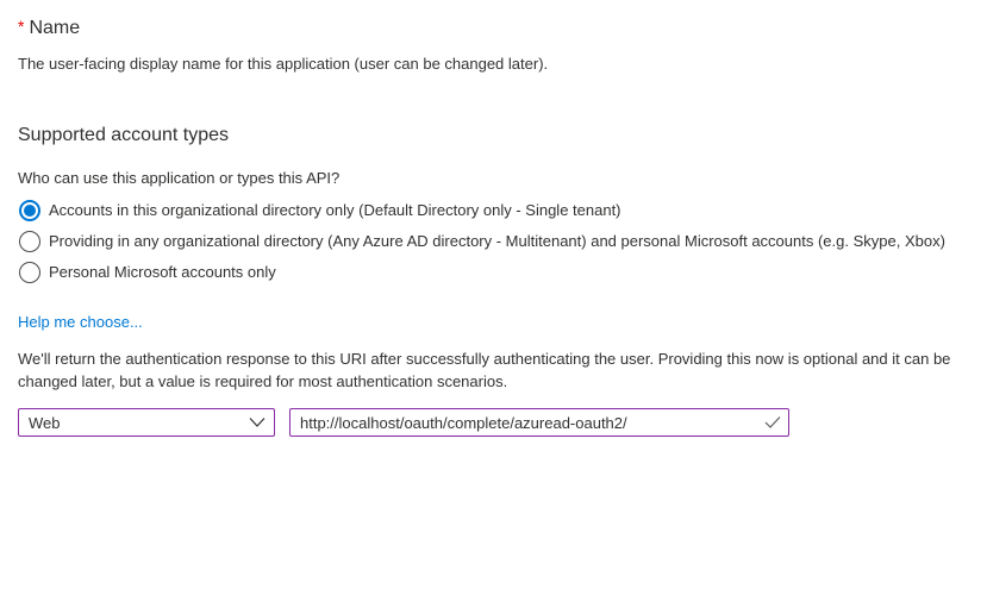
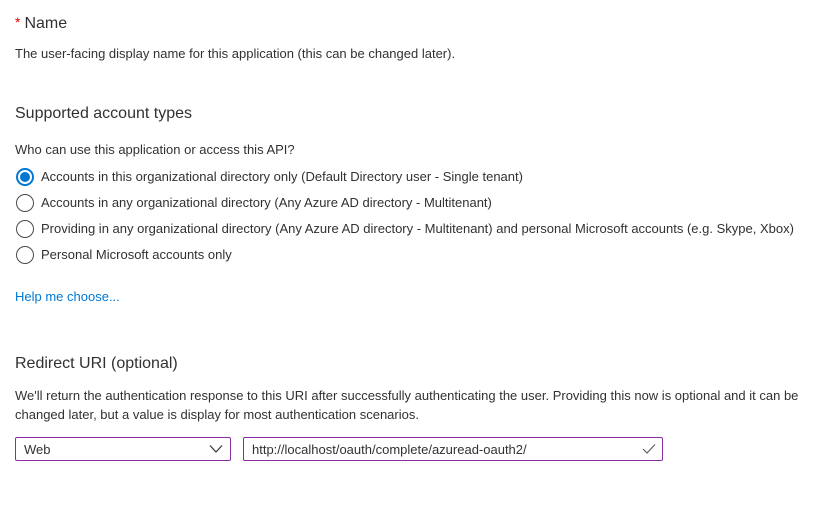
  * Name
- The user-facing display name for this application (user can be changed later).
+ The user-facing display name for this application (this can be changed later).
  Supported account types
- Who can use this application or types this API?
+ Who can use this application or access this API?
- Accounts in this organizational directory only (Default Directory only - Single tenant)
+ Accounts in this organizational directory only (Default Directory user - Single tenant)
+ Accounts in any organizational directory (Any Azure AD directory - Multitenant)
  Providing in any organizational directory (Any Azure AD directory - Multitenant) and personal Microsoft accounts (e.g. Skype, Xbox)
  Personal Microsoft accounts only
  Help me choose...
+ Redirect URI (optional)
- We'll return the authentication response to this URI after successfully authenticating the user. Providing this now is optional and it can be changed later, but a value is required for most authentication scenarios.
+ We'll return the authentication response to this URI after successfully authenticating the user. Providing this now is optional and it can be changed later, but a value is display for most authentication scenarios.
  Web
  http://localhost/oauth/complete/azuread-oauth2/
